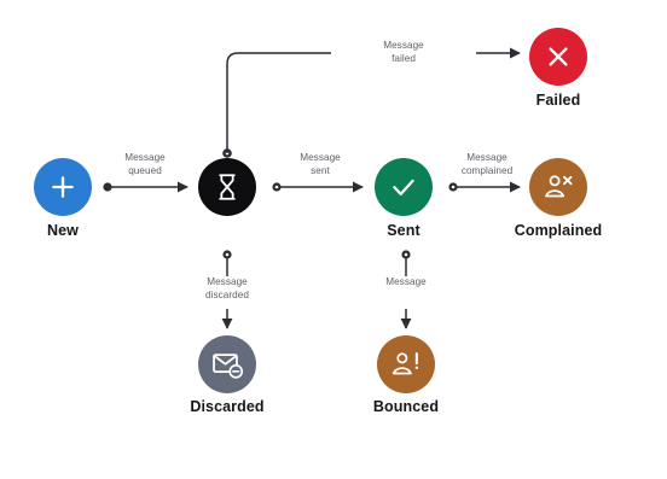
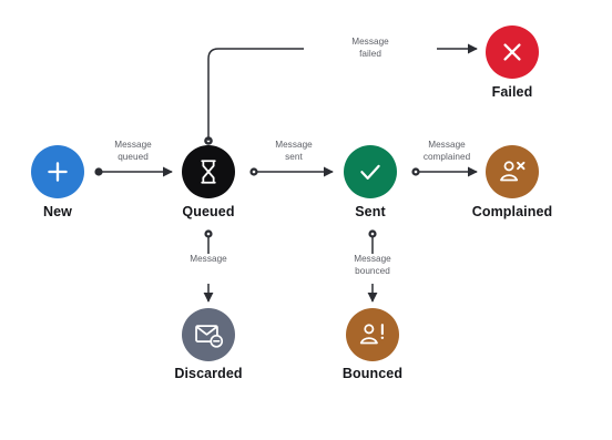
  Message
  queued
  Message
  sent
  Message
  complained
  Message
  failed
  Message
- discarded
  Message
+ bounced
  New
+ Queued
  Sent
  Complained
  Failed
  Discarded
  Bounced
